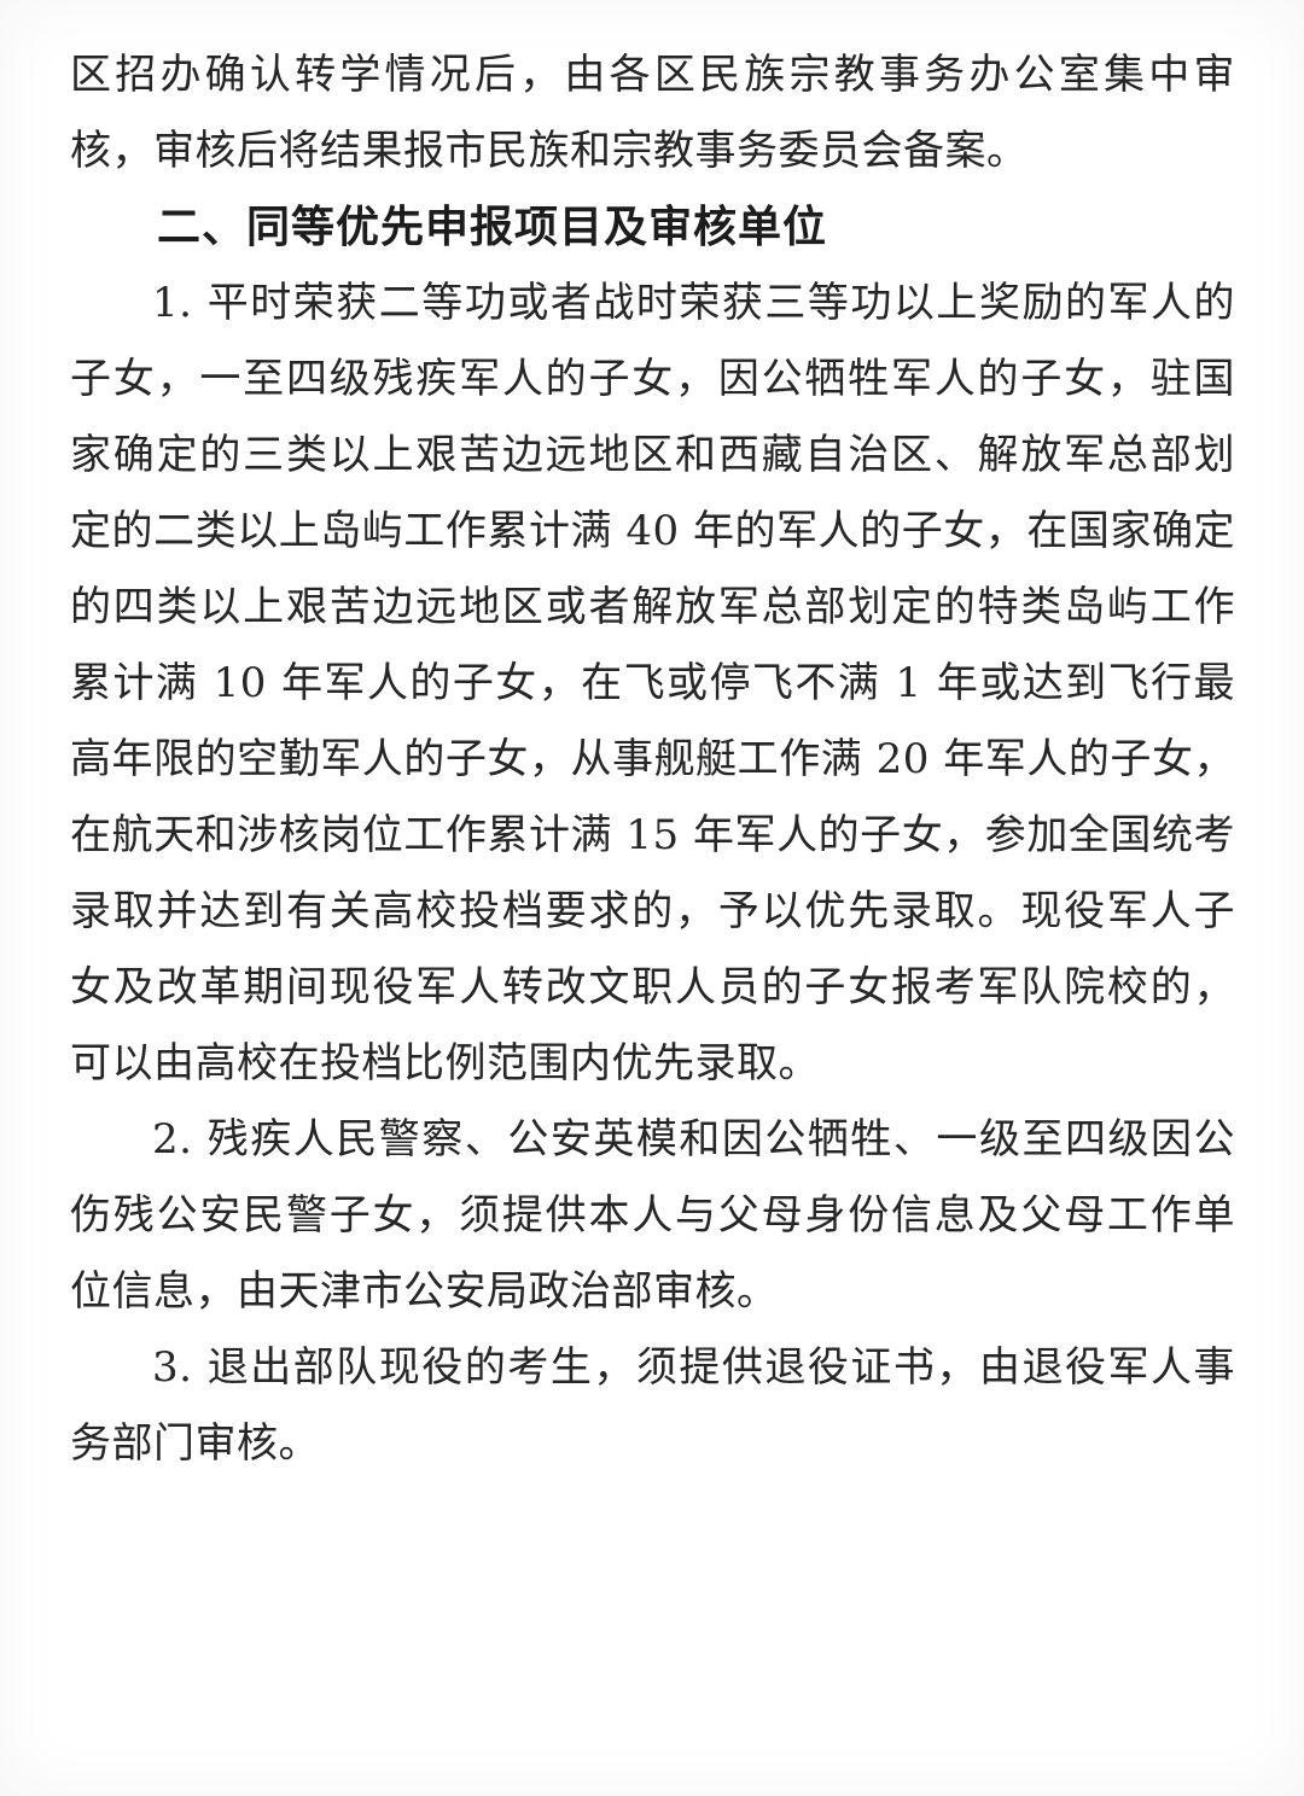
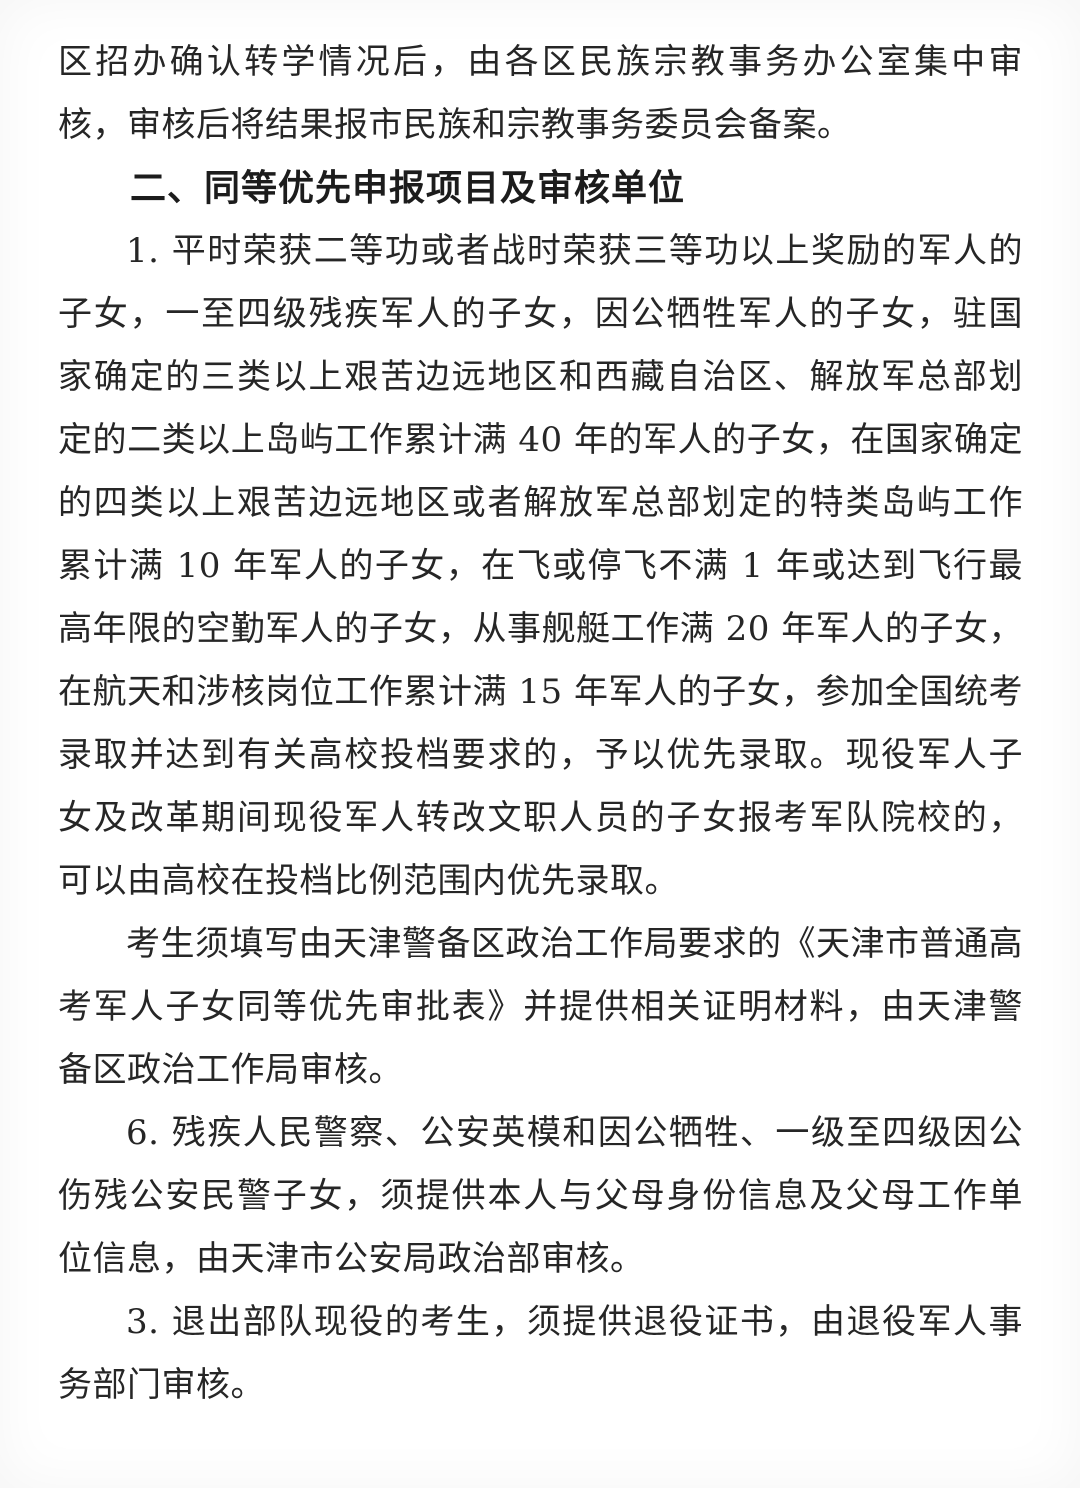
  区招办确认转学情况后，由各区民族宗教事务办公室集中审核，审核后将结果报市民族和宗教事务委员会备案。
  二、同等优先申报项目及审核单位
  1. 平时荣获二等功或者战时荣获三等功以上奖励的军人的子女，一至四级残疾军人的子女，因公牺牲军人的子女，驻国家确定的三类以上艰苦边远地区和西藏自治区、解放军总部划定的二类以上岛屿工作累计满 40 年的军人的子女，在国家确定的四类以上艰苦边远地区或者解放军总部划定的特类岛屿工作累计满 10 年军人的子女，在飞或停飞不满 1 年或达到飞行最高年限的空勤军人的子女，从事舰艇工作满 20 年军人的子女，在航天和涉核岗位工作累计满 15 年军人的子女，参加全国统考录取并达到有关高校投档要求的，予以优先录取。现役军人子女及改革期间现役军人转改文职人员的子女报考军队院校的，可以由高校在投档比例范围内优先录取。
+ 考生须填写由天津警备区政治工作局要求的《天津市普通高考军人子女同等优先审批表》并提供相关证明材料，由天津警备区政治工作局审核。
- 2. 残疾人民警察、公安英模和因公牺牲、一级至四级因公伤残公安民警子女，须提供本人与父母身份信息及父母工作单位信息，由天津市公安局政治部审核。
+ 6. 残疾人民警察、公安英模和因公牺牲、一级至四级因公伤残公安民警子女，须提供本人与父母身份信息及父母工作单位信息，由天津市公安局政治部审核。
  3. 退出部队现役的考生，须提供退役证书，由退役军人事务部门审核。
